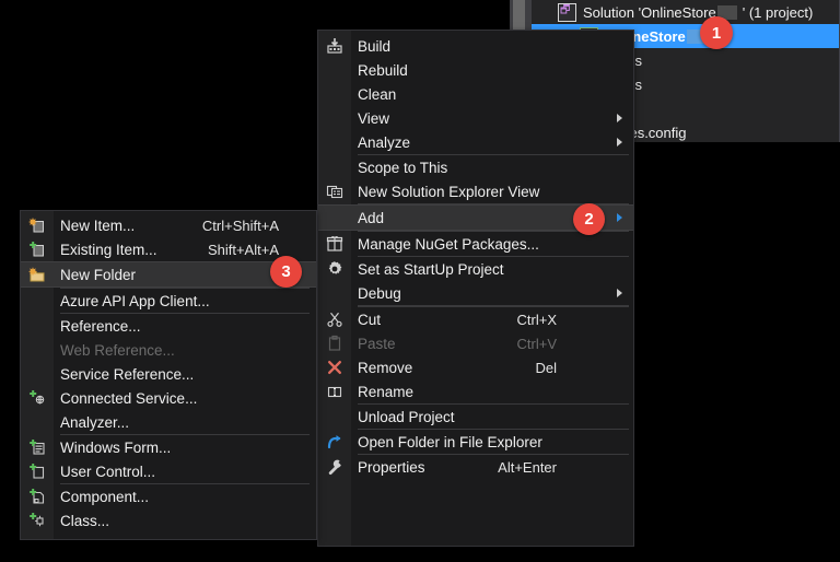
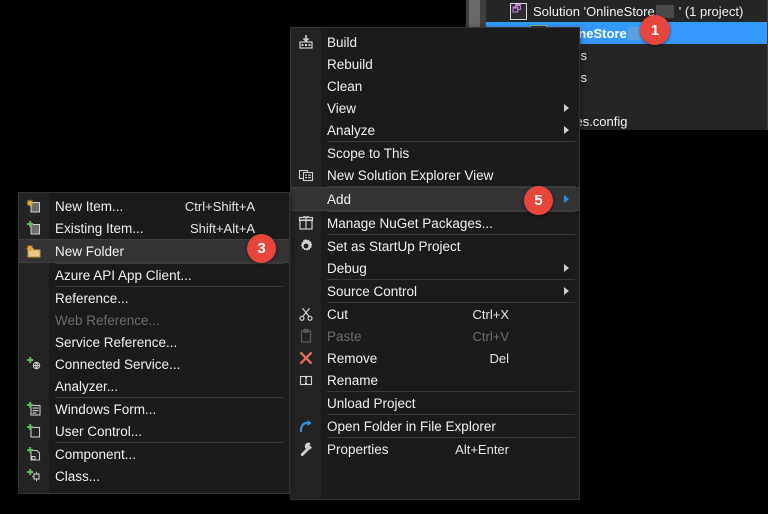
  Solution 'OnlineStore
  ' (1 project)
  Build
  Rebuild
  Clean
  View
  Analyze
  Scope to This
  New Solution Explorer View
  Add
  Manage NuGet Packages...
  Set as StartUp Project
  Debug
+ Source Control
  Cut
  Ctrl+X
  Paste
  Ctrl+V
  Remove
  Del
  Rename
  Unload Project
  Open Folder in File Explorer
  Properties
  Alt+Enter
  New Item...
  Ctrl+Shift+A
  Existing Item...
  Shift+Alt+A
  New Folder
  Azure API App Client...
  Reference...
  Web Reference...
  Service Reference...
  Connected Service...
  Analyzer...
  Windows Form...
  User Control...
  Component...
  Class...
  1
- 2
+ 5
  3
